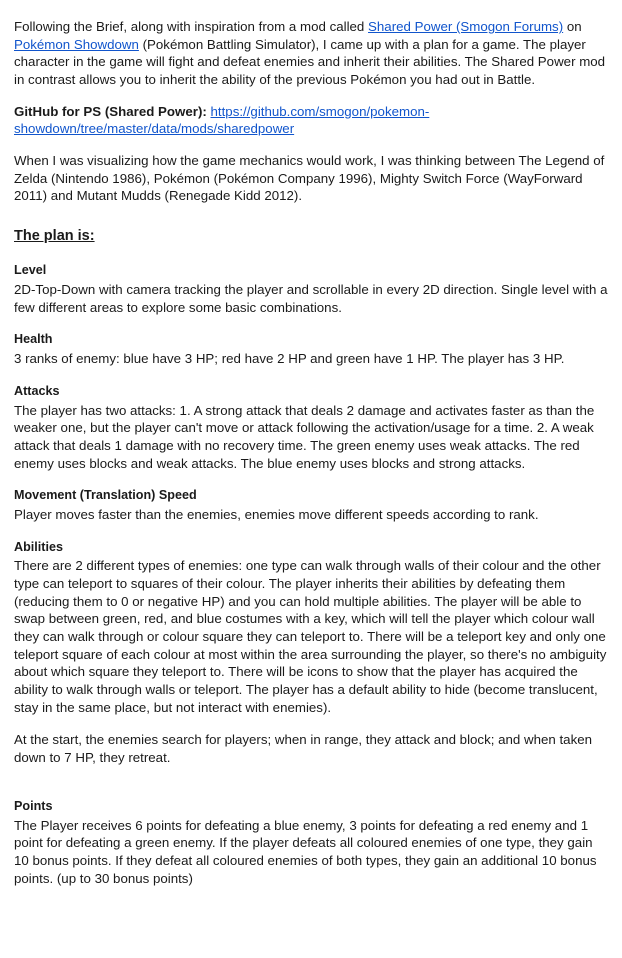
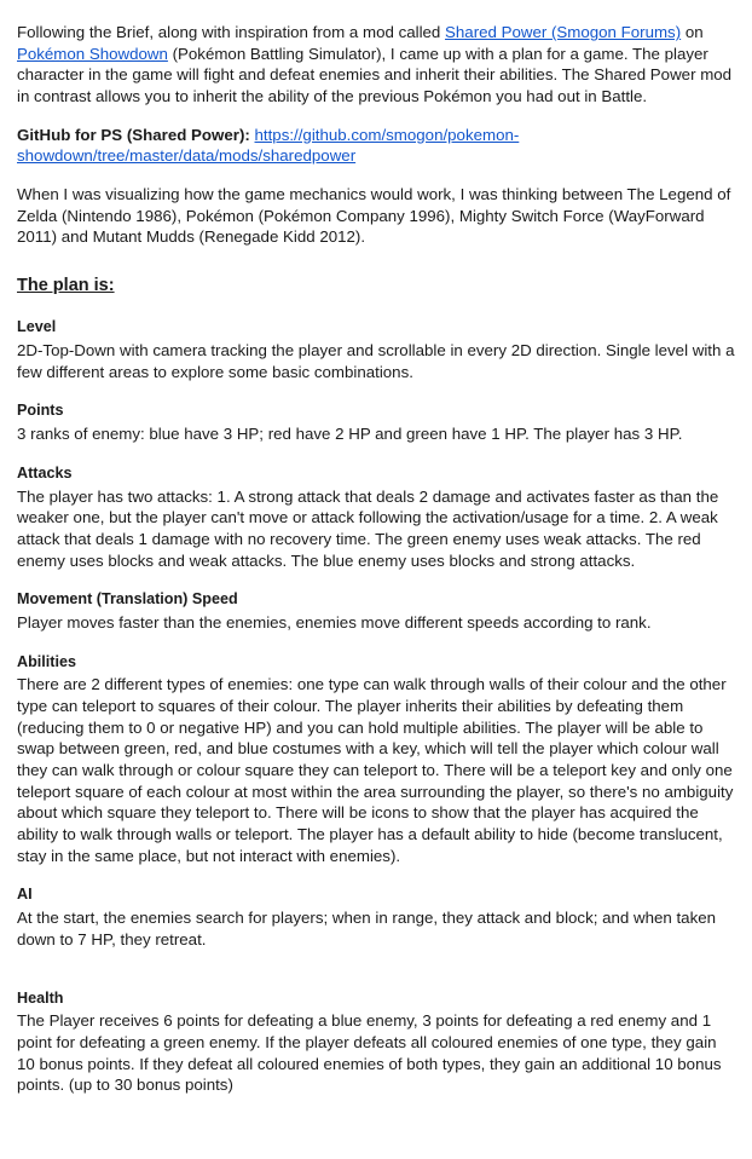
  Following the Brief, along with inspiration from a mod called Shared Power (Smogon Forums) on Pokémon Showdown (Pokémon Battling Simulator), I came up with a plan for a game. The player character in the game will fight and defeat enemies and inherit their abilities. The Shared Power mod in contrast allows you to inherit the ability of the previous Pokémon you had out in Battle.
  GitHub for PS (Shared Power): https://github.com/smogon/pokemon-showdown/tree/master/data/mods/sharedpower
  When I was visualizing how the game mechanics would work, I was thinking between The Legend of Zelda (Nintendo 1986), Pokémon (Pokémon Company 1996), Mighty Switch Force (WayForward 2011) and Mutant Mudds (Renegade Kidd 2012).
  The plan is:
  Level
  2D-Top-Down with camera tracking the player and scrollable in every 2D direction. Single level with a few different areas to explore some basic combinations.
- Health
+ Points
  3 ranks of enemy: blue have 3 HP; red have 2 HP and green have 1 HP. The player has 3 HP.
  Attacks
  The player has two attacks: 1. A strong attack that deals 2 damage and activates faster as than the weaker one, but the player can't move or attack following the activation/usage for a time. 2. A weak attack that deals 1 damage with no recovery time. The green enemy uses weak attacks. The red enemy uses blocks and weak attacks. The blue enemy uses blocks and strong attacks.
  Movement (Translation) Speed
  Player moves faster than the enemies, enemies move different speeds according to rank.
  Abilities
  There are 2 different types of enemies: one type can walk through walls of their colour and the other type can teleport to squares of their colour. The player inherits their abilities by defeating them (reducing them to 0 or negative HP) and you can hold multiple abilities. The player will be able to swap between green, red, and blue costumes with a key, which will tell the player which colour wall they can walk through or colour square they can teleport to. There will be a teleport key and only one teleport square of each colour at most within the area surrounding the player, so there's no ambiguity about which square they teleport to. There will be icons to show that the player has acquired the ability to walk through walls or teleport. The player has a default ability to hide (become translucent, stay in the same place, but not interact with enemies).
+ AI
  At the start, the enemies search for players; when in range, they attack and block; and when taken down to 7 HP, they retreat.
- Points
+ Health
  The Player receives 6 points for defeating a blue enemy, 3 points for defeating a red enemy and 1 point for defeating a green enemy. If the player defeats all coloured enemies of one type, they gain 10 bonus points. If they defeat all coloured enemies of both types, they gain an additional 10 bonus points. (up to 30 bonus points)
